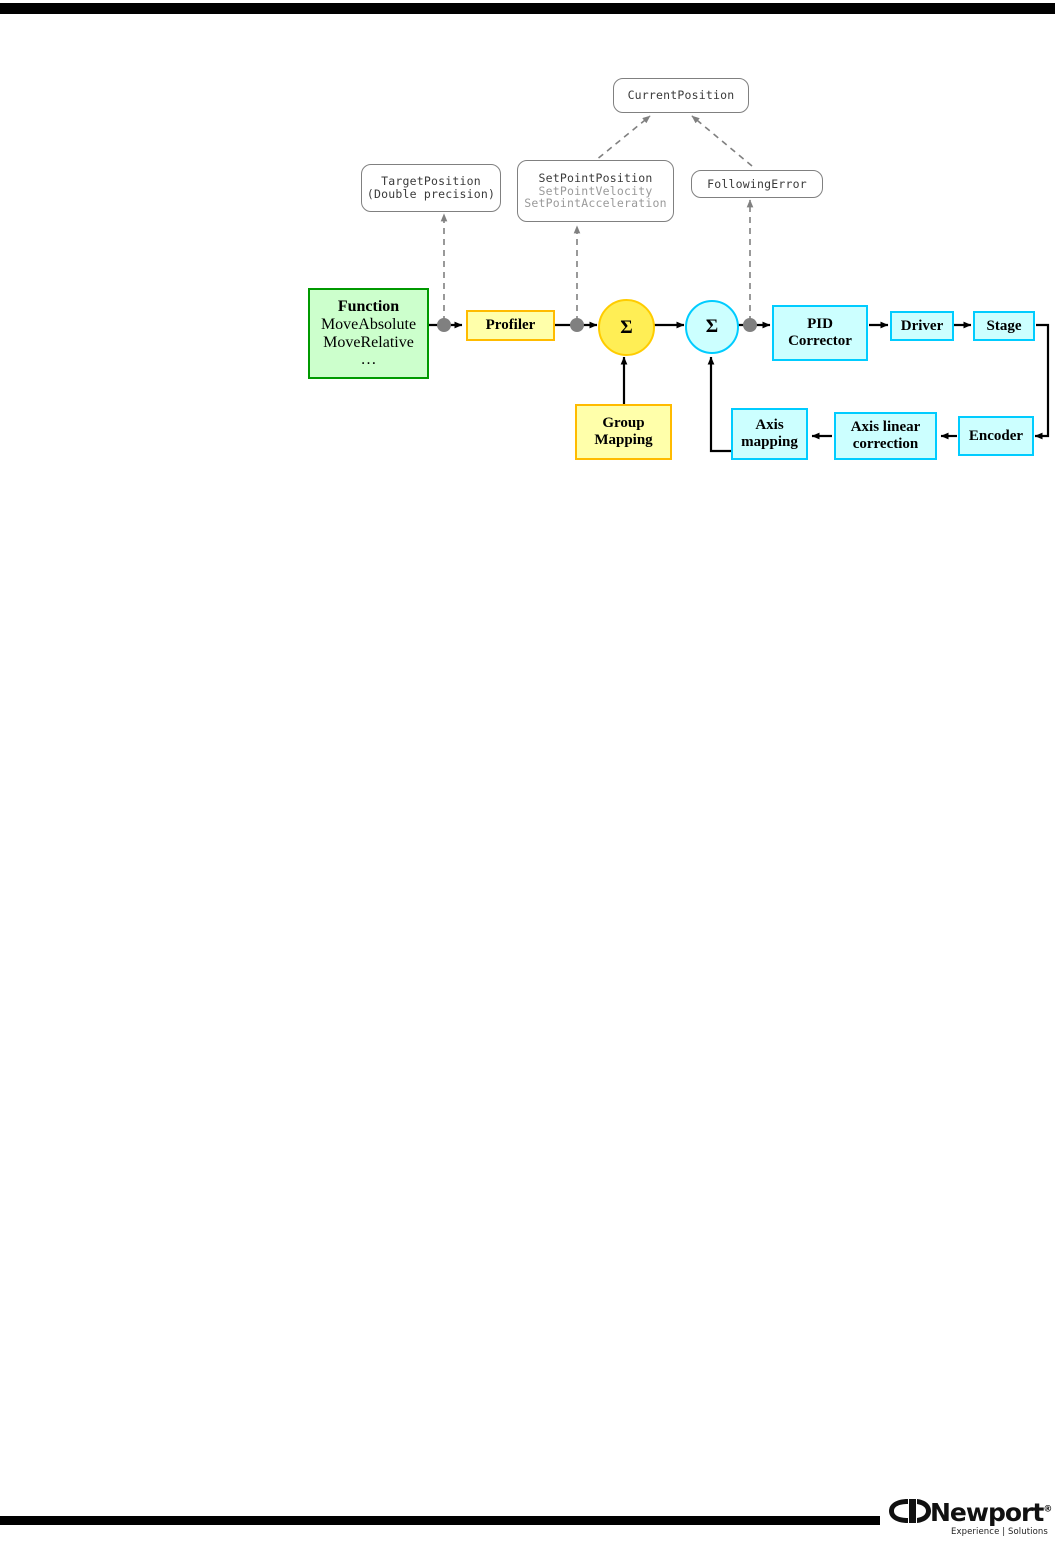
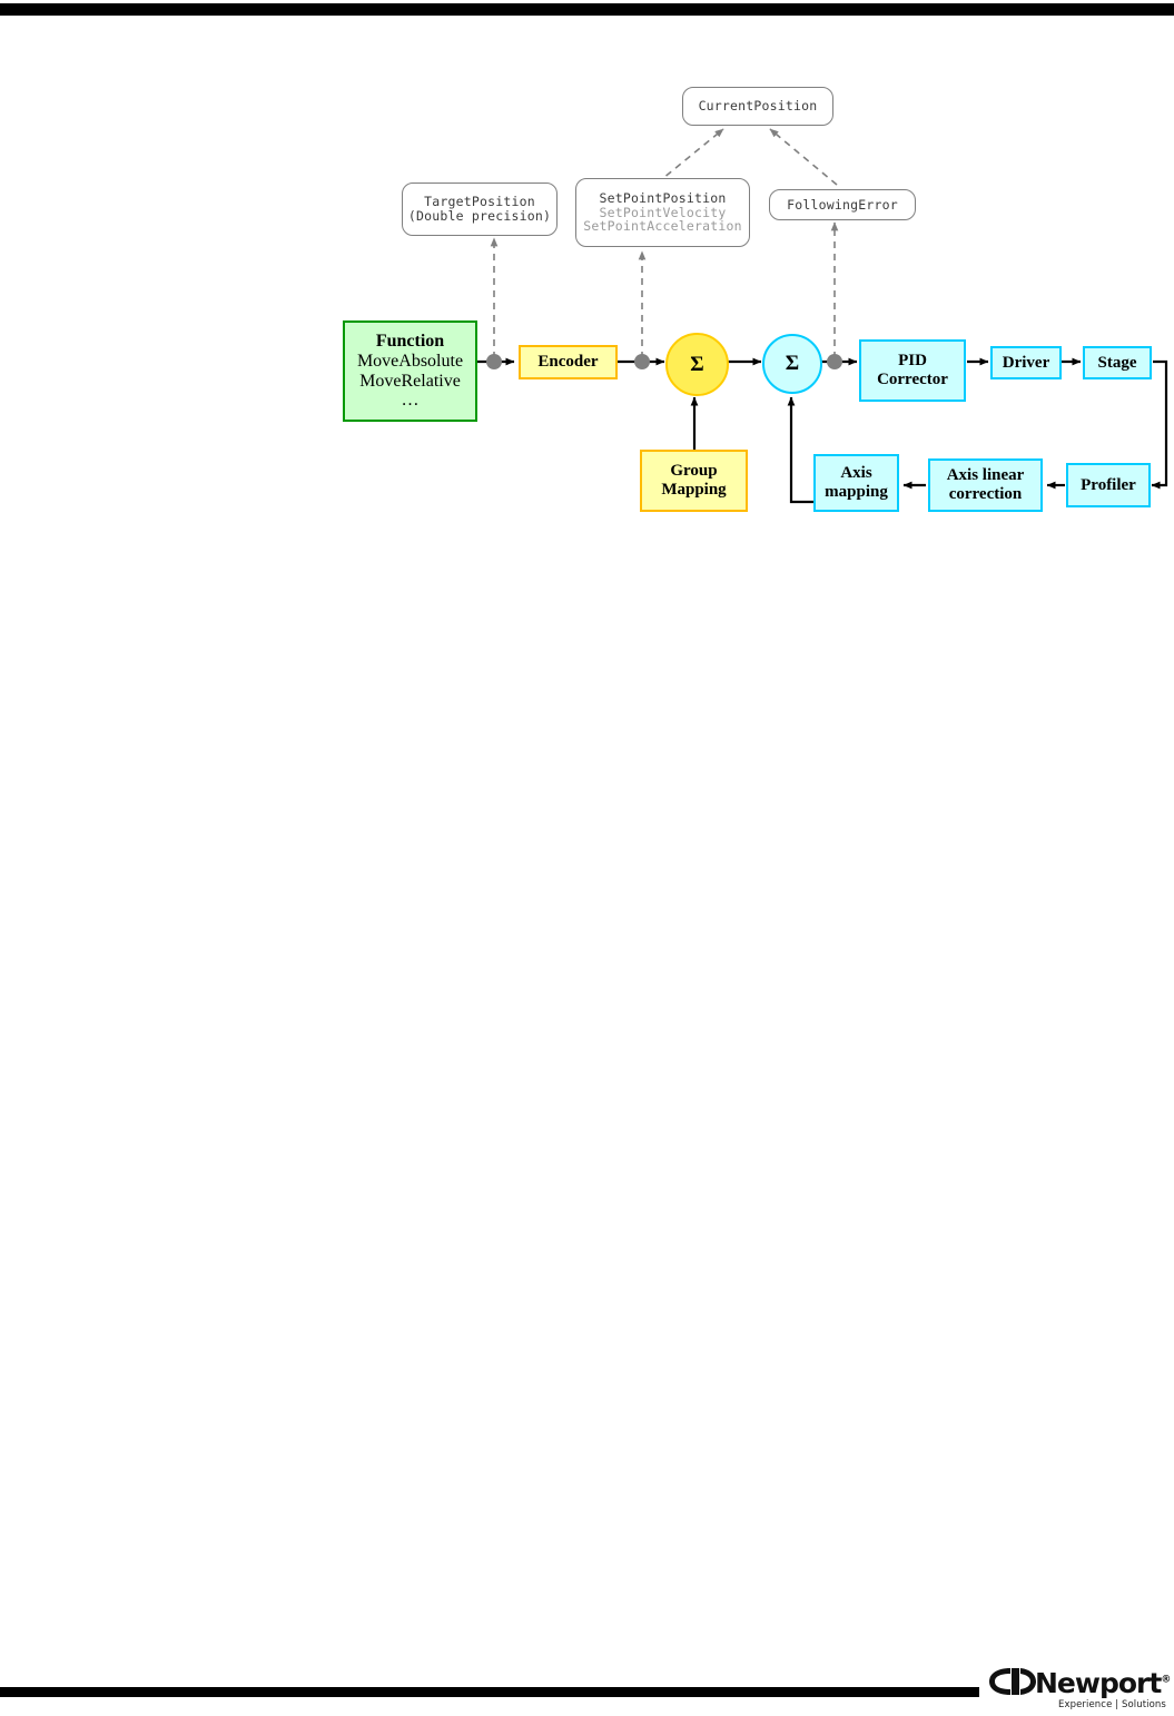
  CurrentPosition
  TargetPosition
  (Double precision)
  SetPointPosition
  SetPointVelocity
  SetPointAcceleration
  FollowingError
  Function
  MoveAbsolute
  MoveRelative
  …
- Profiler
+ Encoder
  Group
  Mapping
  PID
  Corrector
  Driver
  Stage
- Encoder
+ Profiler
  Axis linear
  correction
  Axis
  mapping
  Σ
  Σ
  Newport®
  Experience | Solutions
